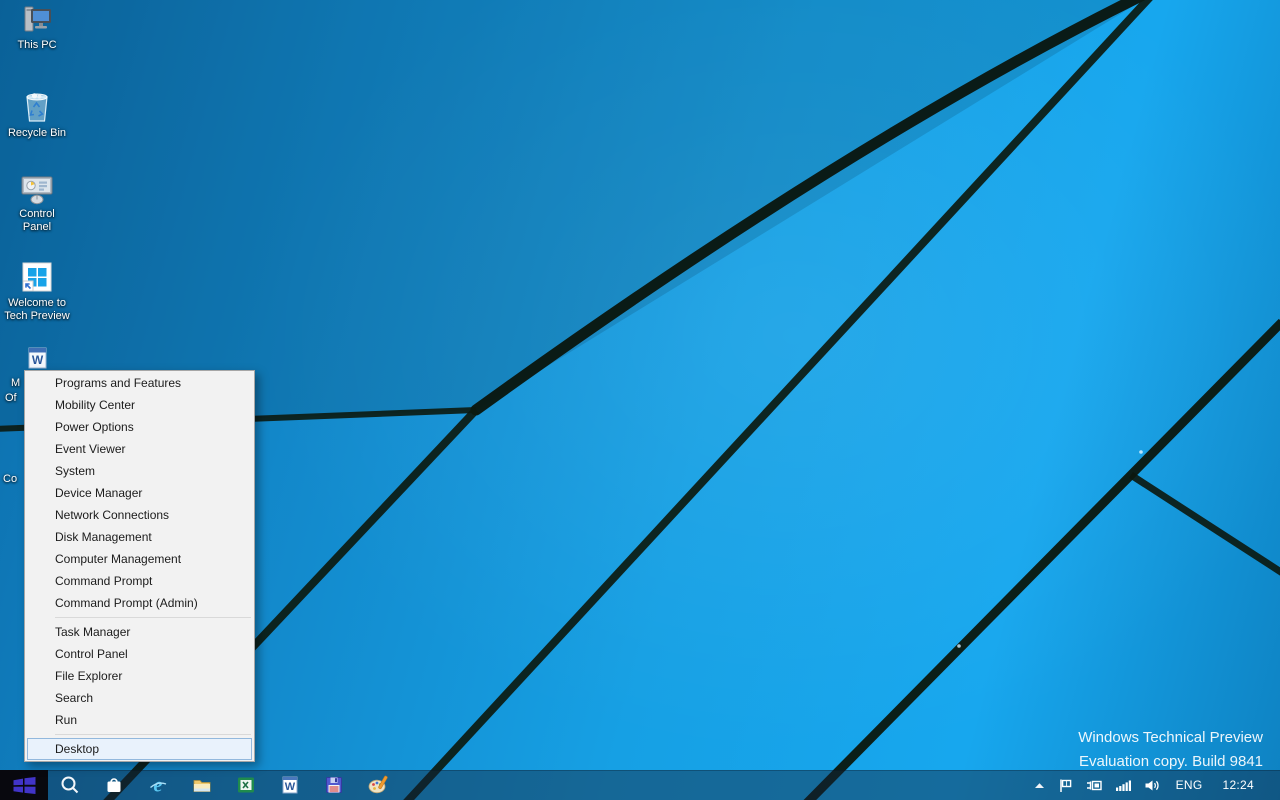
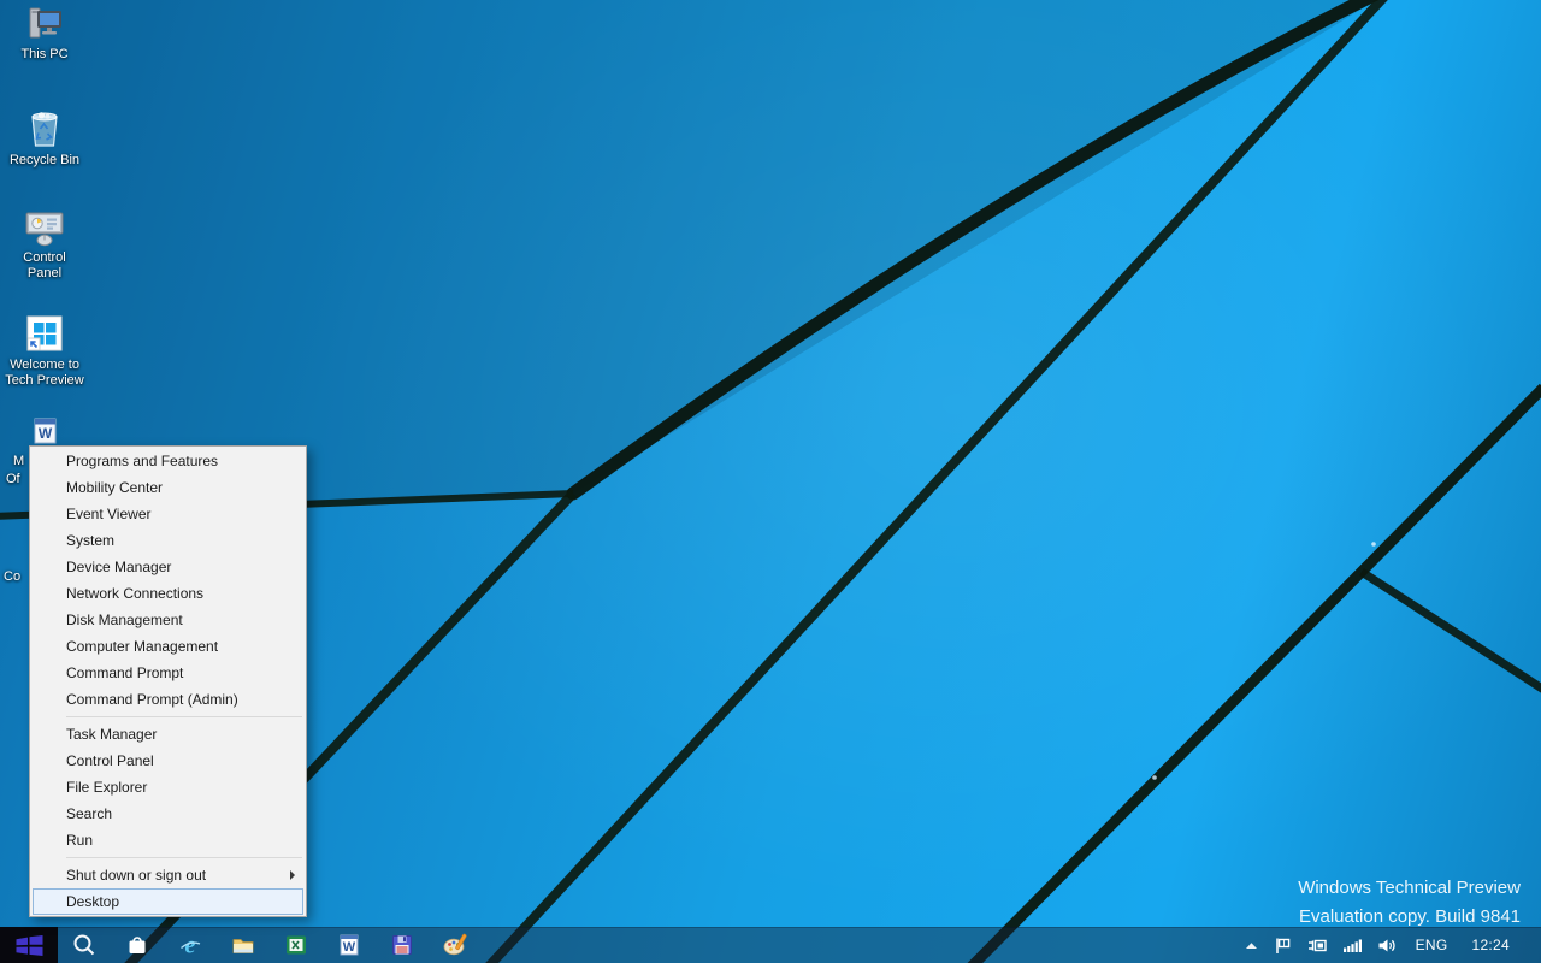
  This PC
  Recycle Bin
  Control
  Panel
  Welcome to
  Tech Preview
  W
  M
  Of
  Co
  Windows Technical Preview
  Evaluation copy. Build 9841
  e
  W
  ENG
  12:24
  Programs and Features
  Mobility Center
- Power Options
  Event Viewer
  System
  Device Manager
  Network Connections
  Disk Management
  Computer Management
  Command Prompt
  Command Prompt (Admin)
  Task Manager
  Control Panel
  File Explorer
  Search
  Run
+ Shut down or sign out
  Desktop
